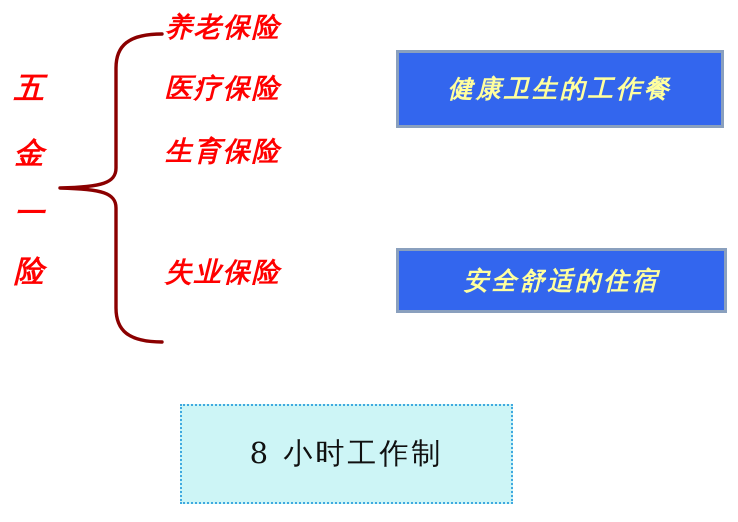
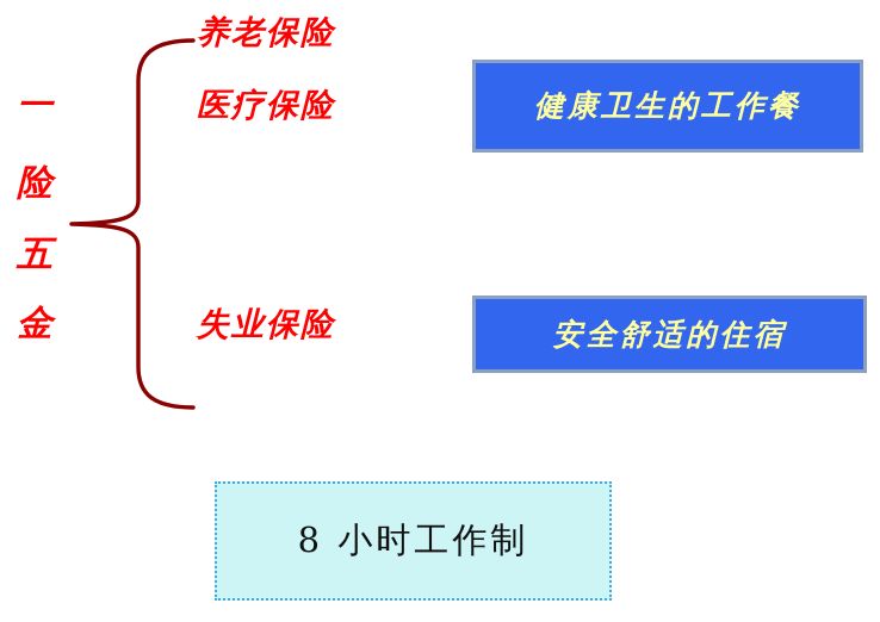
- 五
+ 一
- 金
+ 险
- 一
+ 五
- 险
+ 金
  养老保险
  医疗保险
- 生育保险
  失业保险
  健康卫生的工作餐
  安全舒适的住宿
  8 小时工作制
